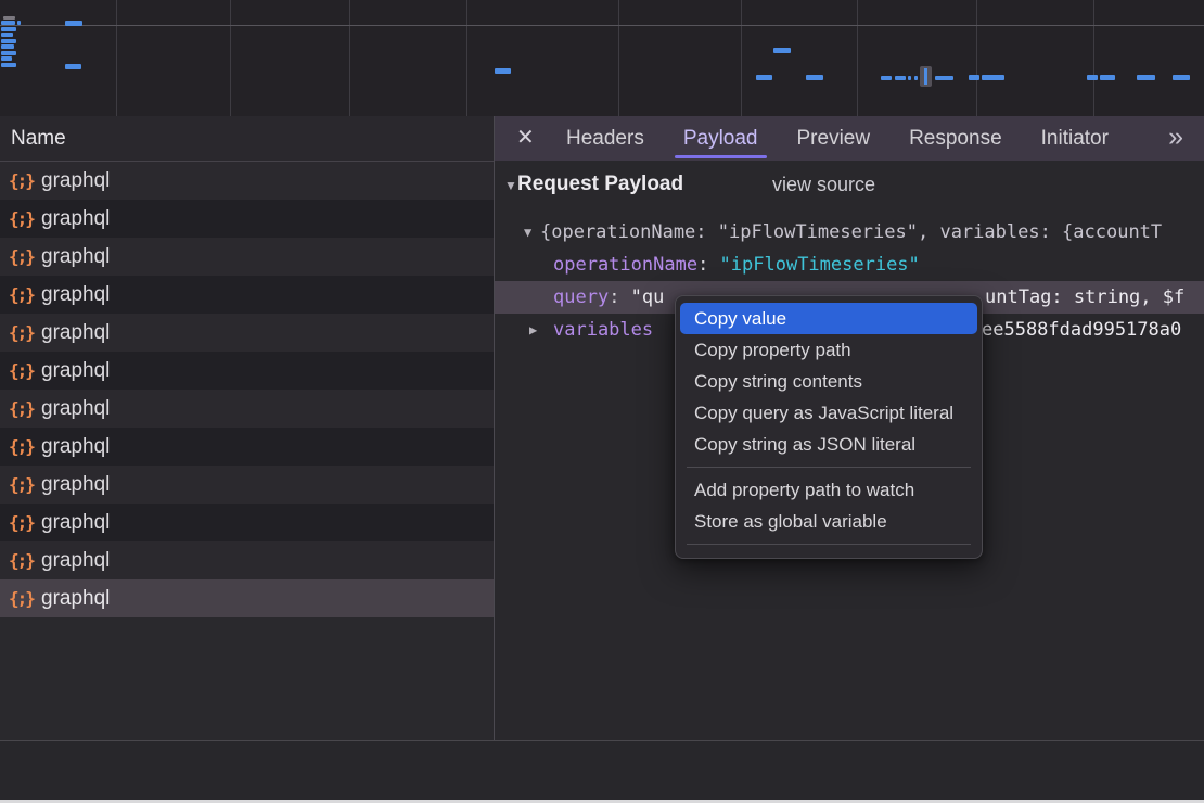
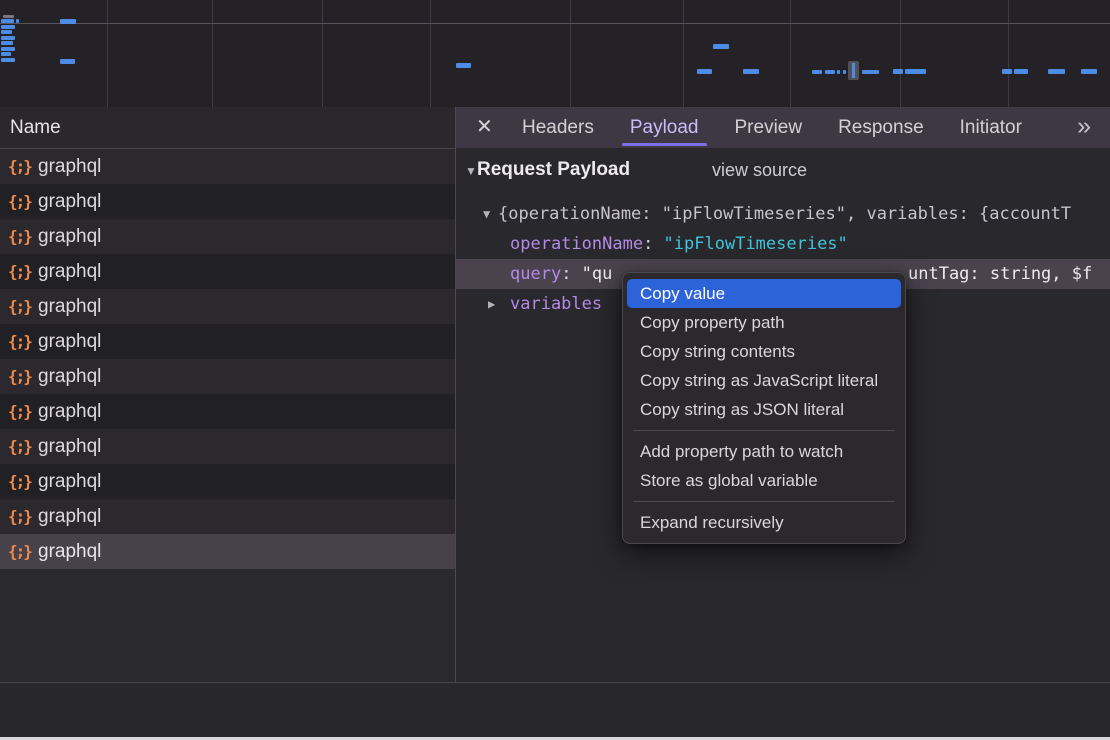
  Name
  {;}
  graphql
  {;}
  graphql
  {;}
  graphql
  {;}
  graphql
  {;}
  graphql
  {;}
  graphql
  {;}
  graphql
  {;}
  graphql
  {;}
  graphql
  {;}
  graphql
  {;}
  graphql
  {;}
  graphql
  ✕
  Headers
  Payload
  Preview
  Response
  Initiator
  »
  ▼
  Request Payload
  view source
  ▼
  {operationName: "ipFlowTimeseries", variables: {accountT
  operationName: "ipFlowTimeseries"
  query: "qu
  untTag: string, $f
  ▶
  variables
- ee5588fdad995178a0
  Copy value
  Copy property path
  Copy string contents
- Copy query as JavaScript literal
+ Copy string as JavaScript literal
  Copy string as JSON literal
  Add property path to watch
  Store as global variable
+ Expand recursively
